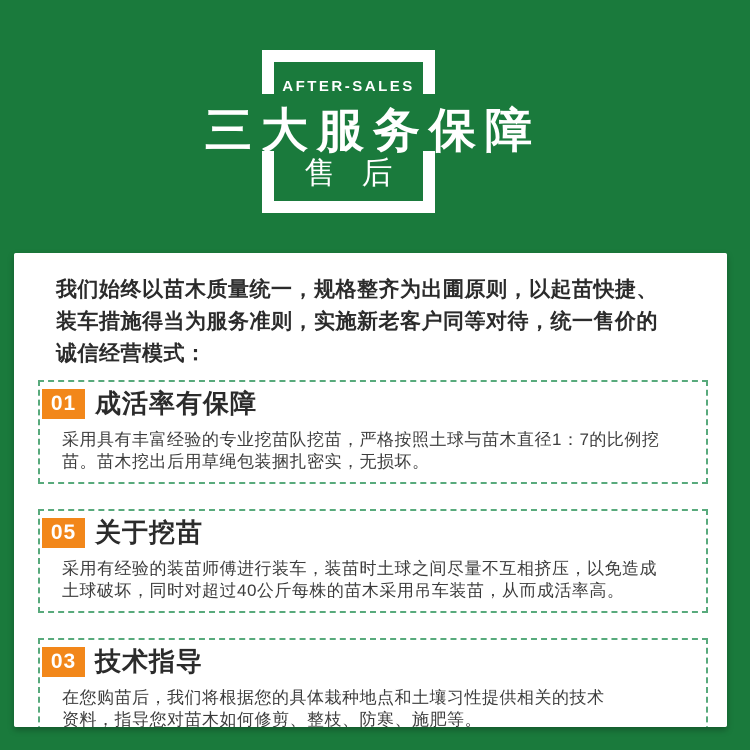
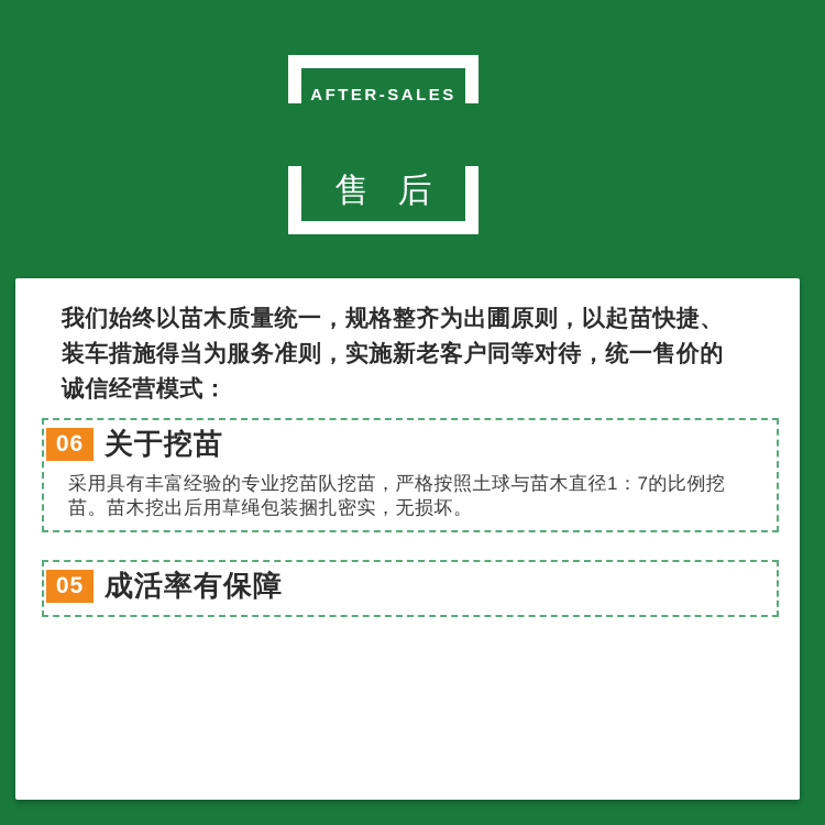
  AFTER-SALES
- 三大服务保障
  售后
  我们始终以苗木质量统一，规格整齐为出圃原则，以起苗快捷、
  装车措施得当为服务准则，实施新老客户同等对待，统一售价的
  诚信经营模式：
- 01
+ 06
- 成活率有保障
+ 关于挖苗
  采用具有丰富经验的专业挖苗队挖苗，严格按照土球与苗木直径1：7的比例挖
  苗。苗木挖出后用草绳包装捆扎密实，无损坏。
  05
- 关于挖苗
+ 成活率有保障
- 采用有经验的装苗师傅进行装车，装苗时土球之间尽量不互相挤压，以免造成
- 土球破坏，同时对超过40公斤每株的苗木采用吊车装苗，从而成活率高。
- 03
- 技术指导
- 在您购苗后，我们将根据您的具体栽种地点和土壤习性提供相关的技术
- 资料，指导您对苗木如何修剪、整枝、防寒、施肥等。
